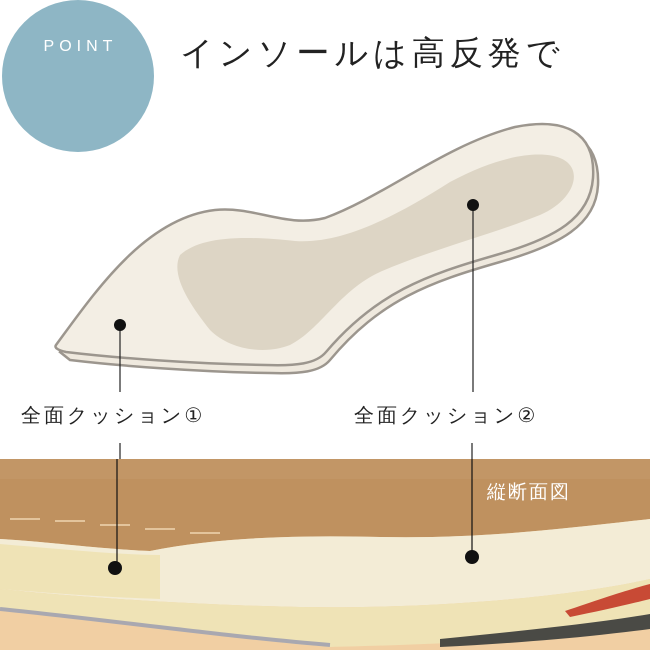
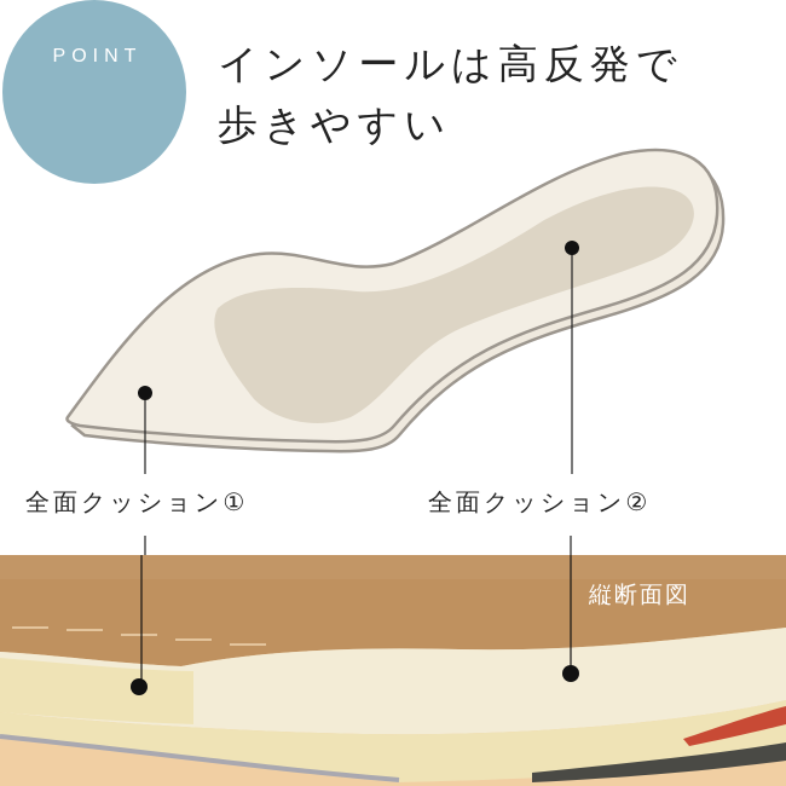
  POINT
  インソールは高反発で
+ 歩きやすい
  全面クッション①
  全面クッション②
  縦断面図
